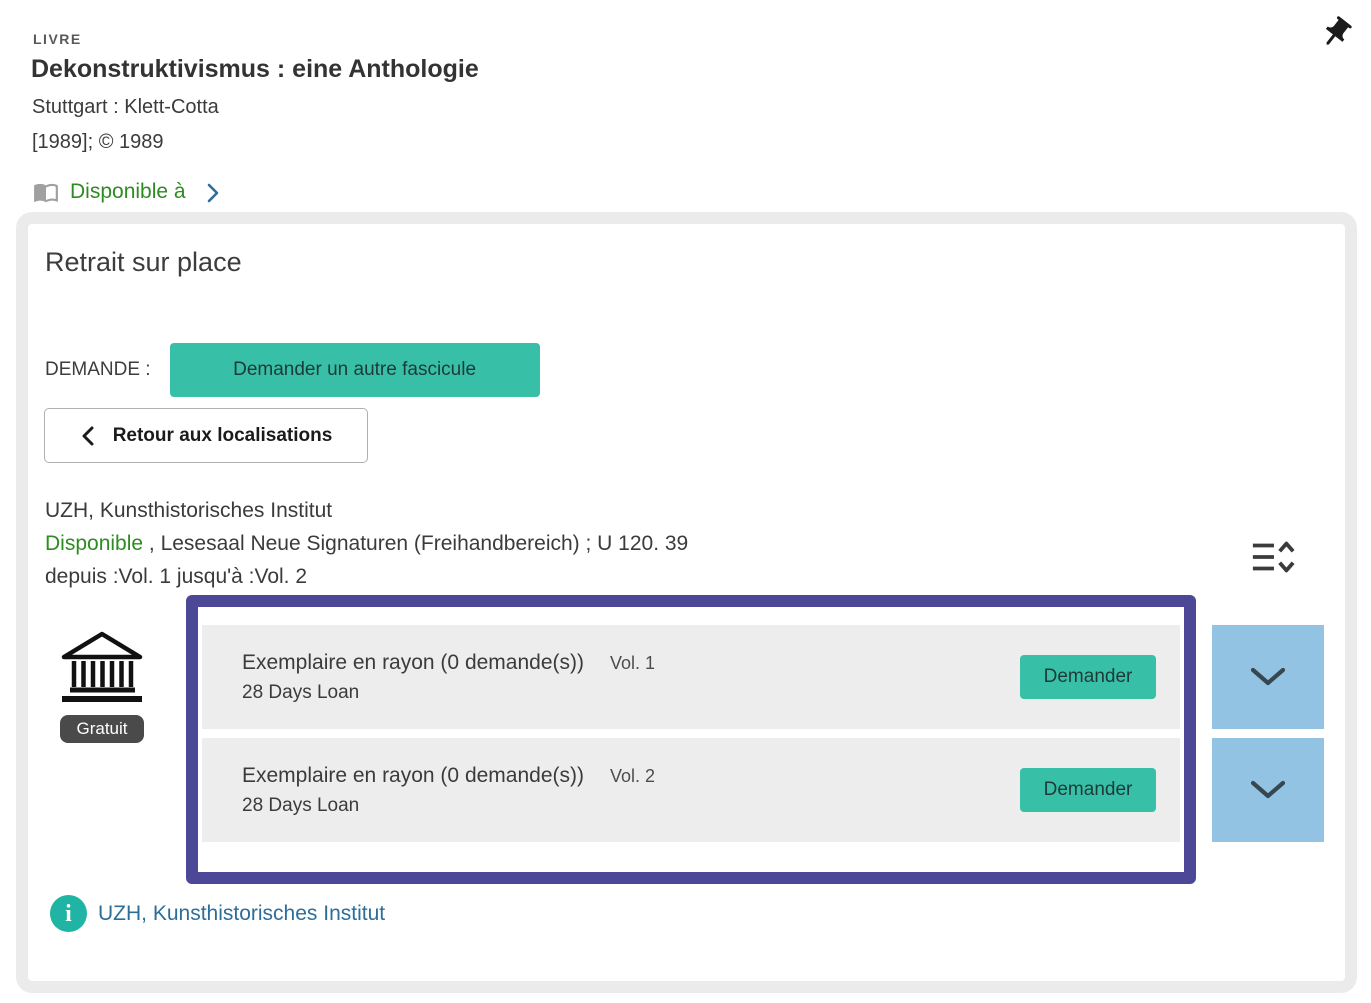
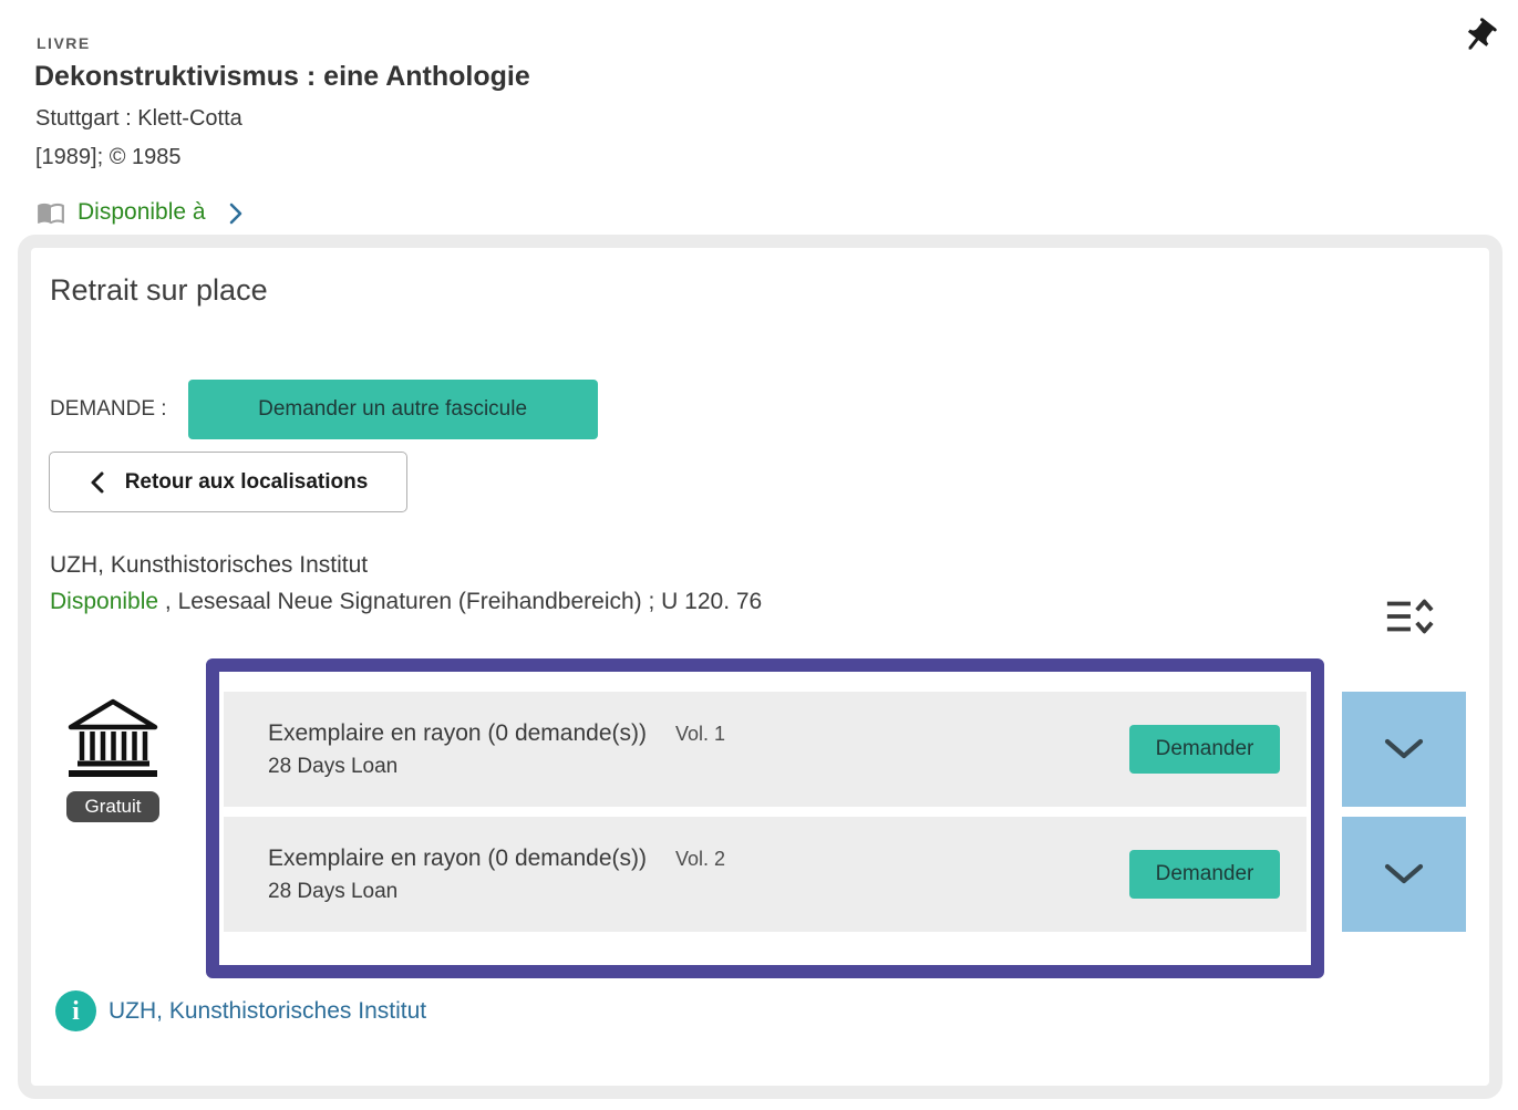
  LIVRE
  Dekonstruktivismus : eine Anthologie
  Stuttgart : Klett-Cotta
- [1989]; © 1989
+ [1989]; © 1985
  Disponible à
  Retrait sur place
  DEMANDE :
  Demander un autre fascicule
  Retour aux localisations
  UZH, Kunsthistorisches Institut
- Disponible , Lesesaal Neue Signaturen (Freihandbereich) ; U 120. 39
+ Disponible , Lesesaal Neue Signaturen (Freihandbereich) ; U 120. 76
- depuis :Vol. 1 jusqu'à :Vol. 2
  Gratuit
  Exemplaire en rayon (0 demande(s))
  Vol. 1
  28 Days Loan
  Demander
  Exemplaire en rayon (0 demande(s))
  Vol. 2
  28 Days Loan
  Demander
  i
  UZH, Kunsthistorisches Institut
